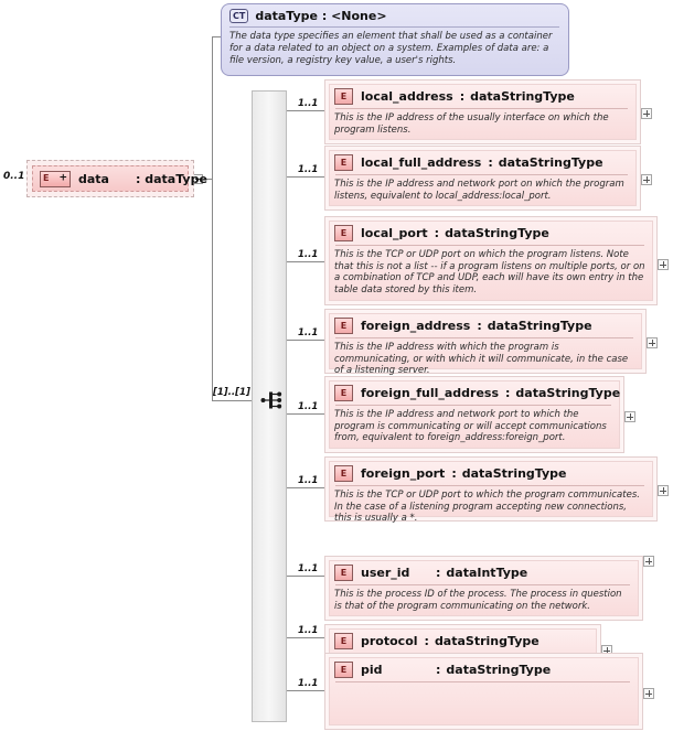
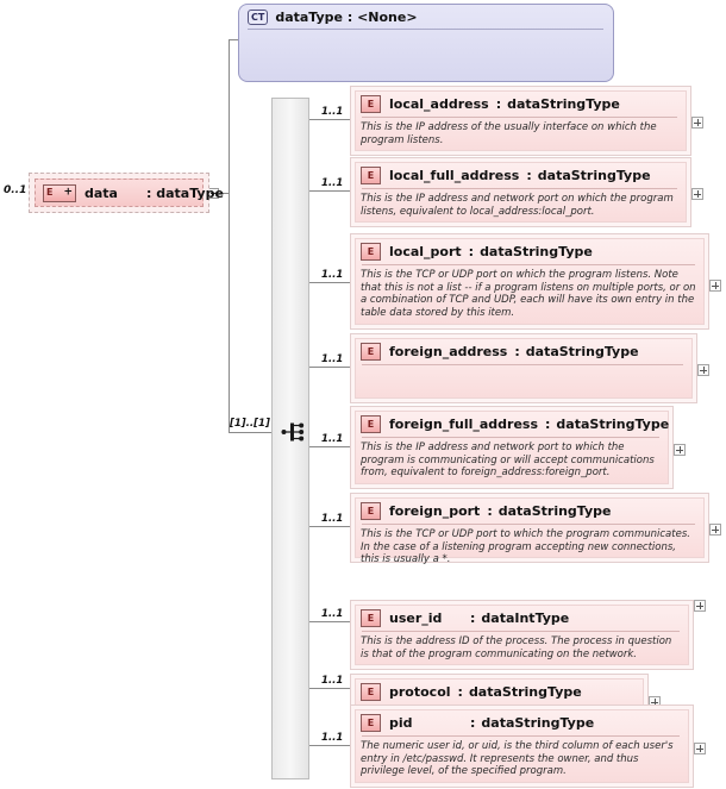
  0..1
  E
  +
  data
  : dataType
  CT
  dataType : <None>
- The data type specifies an element that shall be used as a container for a data related to an object on a system. Examples of data are: a file version, a registry key value, a user's rights.
  [1]..[1]
  1..1
  E
  local_address
  :
  dataStringType
  This is the IP address of the usually interface on which the program listens.
  1..1
  E
  local_full_address
  :
  dataStringType
  This is the IP address and network port on which the program listens, equivalent to local_address:local_port.
  1..1
  E
  local_port
  :
  dataStringType
  This is the TCP or UDP port on which the program listens. Note that this is not a list -- if a program listens on multiple ports, or on a combination of TCP and UDP, each will have its own entry in the table data stored by this item.
  1..1
  E
  foreign_address
  :
  dataStringType
- This is the IP address with which the program is communicating, or with which it will communicate, in the case of a listening server.
  1..1
  E
  foreign_full_address
  :
  dataStringType
  This is the IP address and network port to which the program is communicating or will accept communications from, equivalent to foreign_address:foreign_port.
  1..1
  E
  foreign_port
  :
  dataStringType
  This is the TCP or UDP port to which the program communicates. In the case of a listening program accepting new connections, this is usually a *.
  1..1
  E
  user_id
  :
  dataIntType
- This is the process ID of the process. The process in question is that of the program communicating on the network.
+ This is the address ID of the process. The process in question is that of the program communicating on the network.
  1..1
  E
  protocol
  :
  dataStringType
  1..1
  E
  pid
  :
  dataStringType
+ The numeric user id, or uid, is the third column of each user's entry in /etc/passwd. It represents the owner, and thus privilege level, of the specified program.
